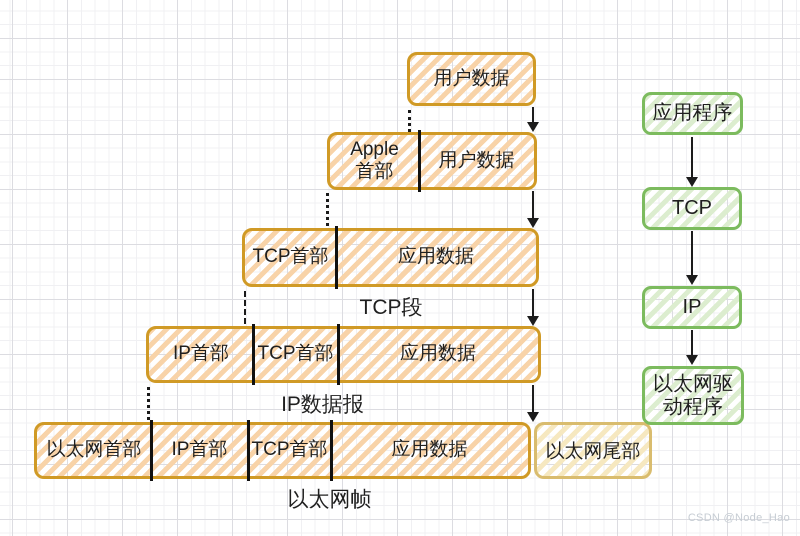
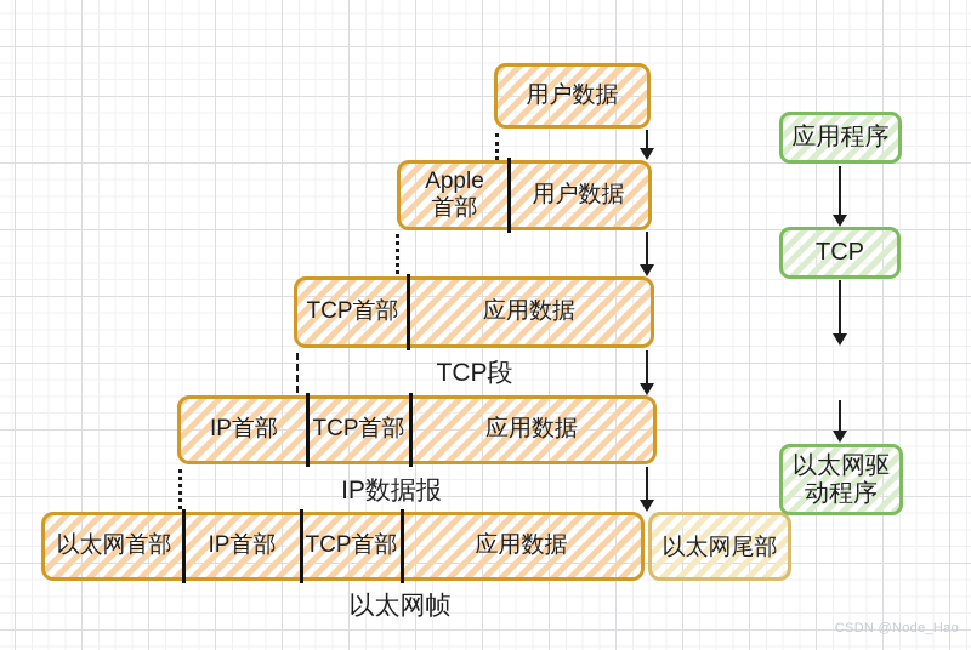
  用户数据
  Apple
  首部
  用户数据
  TCP首部
  应用数据
  TCP段
  IP首部
  TCP首部
  应用数据
  IP数据报
  以太网首部
  IP首部
  TCP首部
  应用数据
  以太网尾部
  以太网帧
  应用程序
  TCP
- IP
  以太网驱
  动程序
  CSDN @Node_Hao
